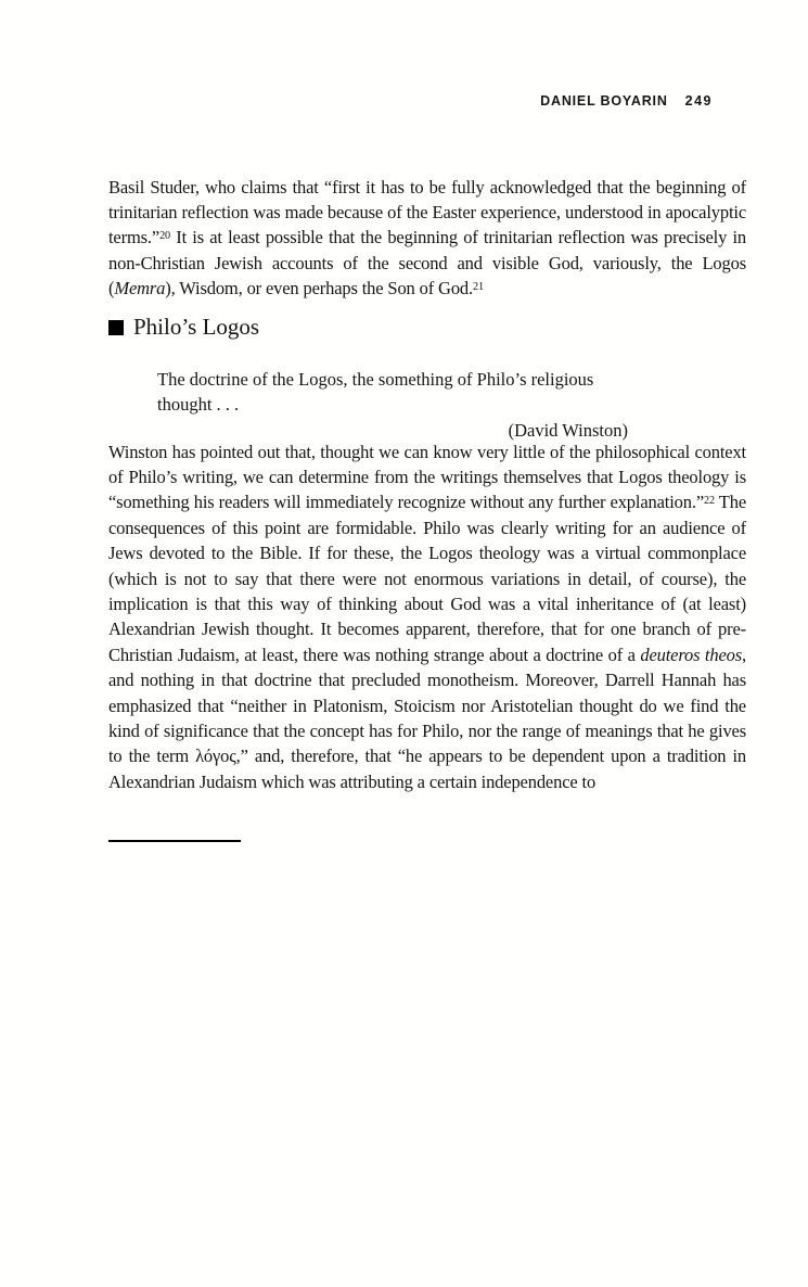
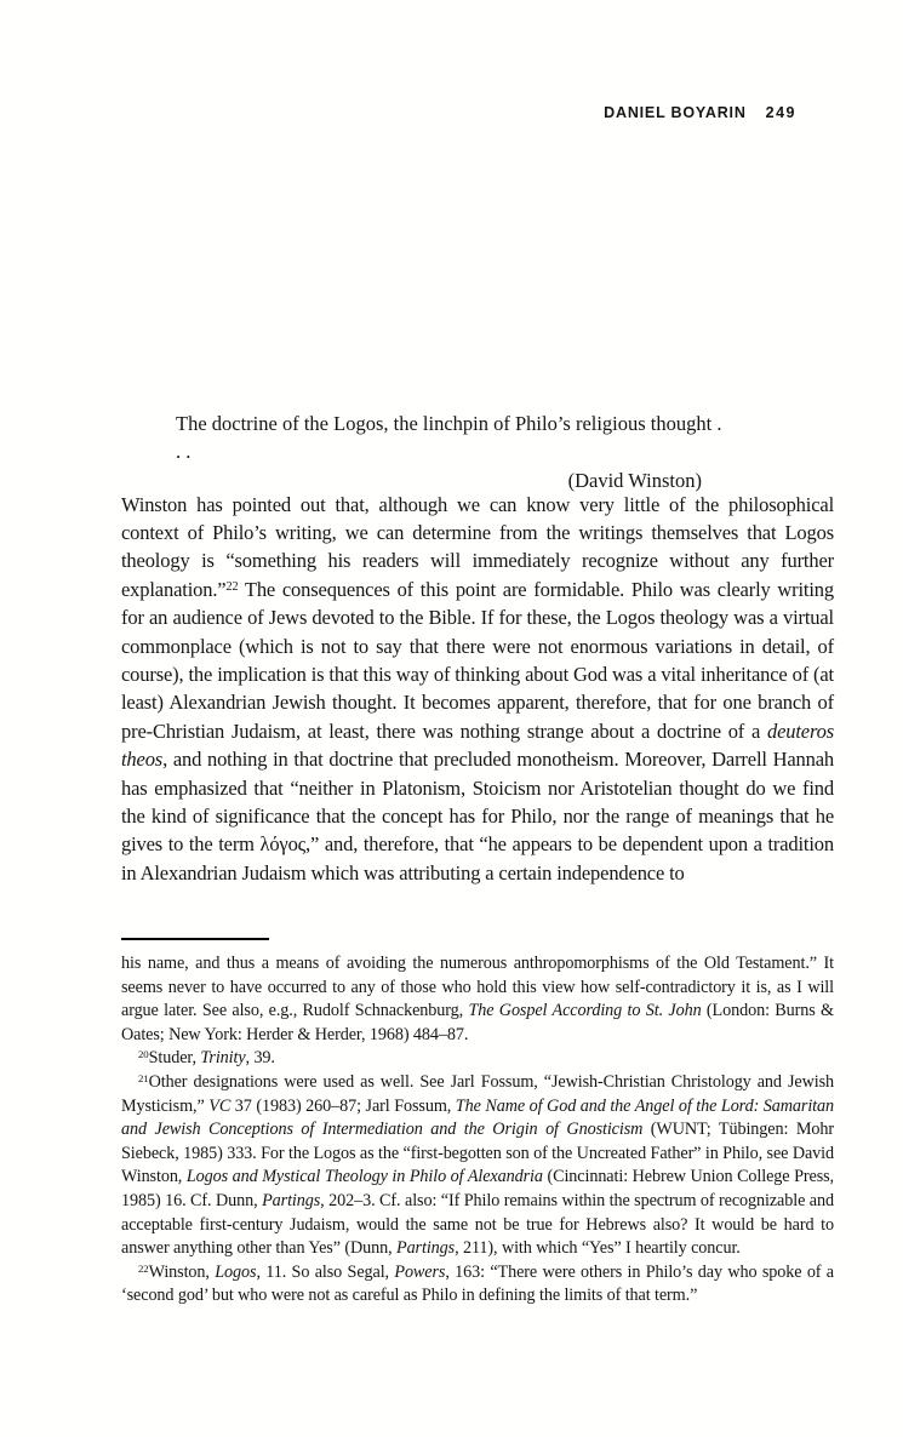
  DANIEL BOYARIN 249
- Basil Studer, who claims that “first it has to be fully acknowledged that the beginning of trinitarian reflection was made because of the Easter experience, understood in apocalyptic terms.”20 It is at least possible that the beginning of trinitarian reflection was precisely in non-Christian Jewish accounts of the second and visible God, variously, the Logos (Memra), Wisdom, or even perhaps the Son of God.21
- Philo’s Logos
- The doctrine of the Logos, the something of Philo’s religious thought . . .
+ The doctrine of the Logos, the linchpin of Philo’s religious thought . . .
  (David Winston)
- Winston has pointed out that, thought we can know very little of the philosophical context of Philo’s writing, we can determine from the writings themselves that Logos theology is “something his readers will immediately recognize without any further explanation.”22 The consequences of this point are formidable. Philo was clearly writing for an audience of Jews devoted to the Bible. If for these, the Logos theology was a virtual commonplace (which is not to say that there were not enormous variations in detail, of course), the implication is that this way of thinking about God was a vital inheritance of (at least) Alexandrian Jewish thought. It becomes apparent, therefore, that for one branch of pre-Christian Judaism, at least, there was nothing strange about a doctrine of a deuteros theos, and nothing in that doctrine that precluded monotheism. Moreover, Darrell Hannah has emphasized that “neither in Platonism, Stoicism nor Aristotelian thought do we find the kind of significance that the concept has for Philo, nor the range of meanings that he gives to the term λόγος,” and, therefore, that “he appears to be dependent upon a tradition in Alexandrian Judaism which was attributing a certain independence to
+ Winston has pointed out that, although we can know very little of the philosophical context of Philo’s writing, we can determine from the writings themselves that Logos theology is “something his readers will immediately recognize without any further explanation.”22 The consequences of this point are formidable. Philo was clearly writing for an audience of Jews devoted to the Bible. If for these, the Logos theology was a virtual commonplace (which is not to say that there were not enormous variations in detail, of course), the implication is that this way of thinking about God was a vital inheritance of (at least) Alexandrian Jewish thought. It becomes apparent, therefore, that for one branch of pre-Christian Judaism, at least, there was nothing strange about a doctrine of a deuteros theos, and nothing in that doctrine that precluded monotheism. Moreover, Darrell Hannah has emphasized that “neither in Platonism, Stoicism nor Aristotelian thought do we find the kind of significance that the concept has for Philo, nor the range of meanings that he gives to the term λόγος,” and, therefore, that “he appears to be dependent upon a tradition in Alexandrian Judaism which was attributing a certain independence to
+ his name, and thus a means of avoiding the numerous anthropomorphisms of the Old Testament.” It seems never to have occurred to any of those who hold this view how self-contradictory it is, as I will argue later. See also, e.g., Rudolf Schnackenburg, The Gospel According to St. John (London: Burns & Oates; New York: Herder & Herder, 1968) 484–87.
+ 20Studer, Trinity, 39.
+ 21Other designations were used as well. See Jarl Fossum, “Jewish-Christian Christology and Jewish Mysticism,” VC 37 (1983) 260–87; Jarl Fossum, The Name of God and the Angel of the Lord: Samaritan and Jewish Conceptions of Intermediation and the Origin of Gnosticism (WUNT; Tübingen: Mohr Siebeck, 1985) 333. For the Logos as the “first-begotten son of the Uncreated Father” in Philo, see David Winston, Logos and Mystical Theology in Philo of Alexandria (Cincinnati: Hebrew Union College Press, 1985) 16. Cf. Dunn, Partings, 202–3. Cf. also: “If Philo remains within the spectrum of recognizable and acceptable first-century Judaism, would the same not be true for Hebrews also? It would be hard to answer anything other than Yes” (Dunn, Partings, 211), with which “Yes” I heartily concur.
+ 22Winston, Logos, 11. So also Segal, Powers, 163: “There were others in Philo’s day who spoke of a ‘second god’ but who were not as careful as Philo in defining the limits of that term.”
